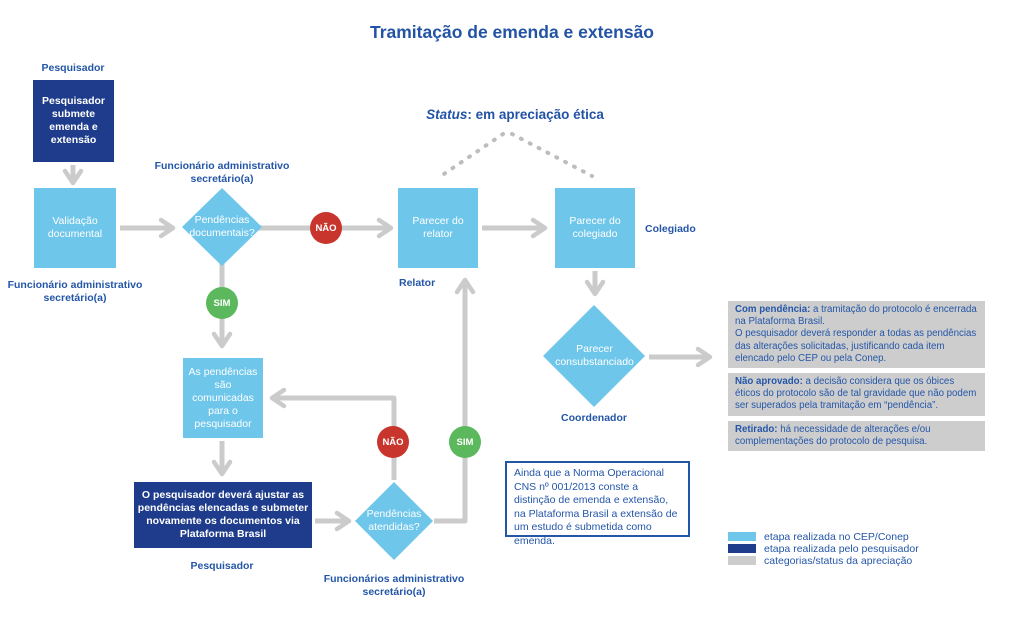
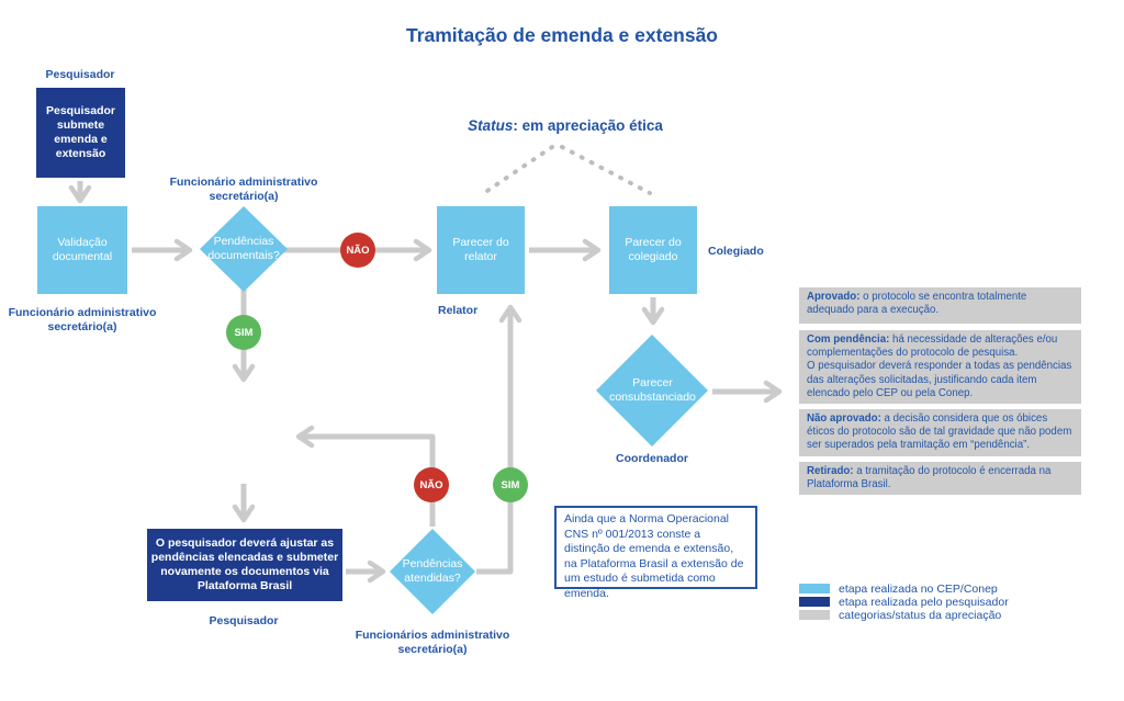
  Tramitação de emenda e extensão
  Status: em apreciação ética
  Pesquisador submete emenda e extensão
  Validação documental
  Parecer do relator
  Parecer do colegiado
- As pendências são comunicadas para o pesquisador
  O pesquisador deverá ajustar as pendências elencadas e submeter novamente os documentos via Plataforma Brasil
  Pendências documentais?
  Pendências atendidas?
  Parecer consubstanciado
  NÃO
  SIM
  NÃO
  SIM
  Pesquisador
  Funcionário administrativo secretário(a)
  Funcionário administrativo secretário(a)
  Relator
  Colegiado
  Coordenador
  Pesquisador
  Funcionários administrativo secretário(a)
+ Aprovado: o protocolo se encontra totalmente adequado para a execução.
- Com pendência: a tramitação do protocolo é encerrada na Plataforma Brasil.
+ Com pendência: há necessidade de alterações e/ou complementações do protocolo de pesquisa.
  O pesquisador deverá responder a todas as pendências das alterações solicitadas, justificando cada item elencado pelo CEP ou pela Conep.
  Não aprovado: a decisão considera que os óbices éticos do protocolo são de tal gravidade que não podem ser superados pela tramitação em “pendência”.
- Retirado: há necessidade de alterações e/ou complementações do protocolo de pesquisa.
+ Retirado: a tramitação do protocolo é encerrada na Plataforma Brasil.
  Ainda que a Norma Operacional CNS nº 001/2013 conste a distinção de emenda e extensão, na Plataforma Brasil a extensão de um estudo é submetida como emenda.
  etapa realizada no CEP/Conep
  etapa realizada pelo pesquisador
  categorias/status da apreciação
